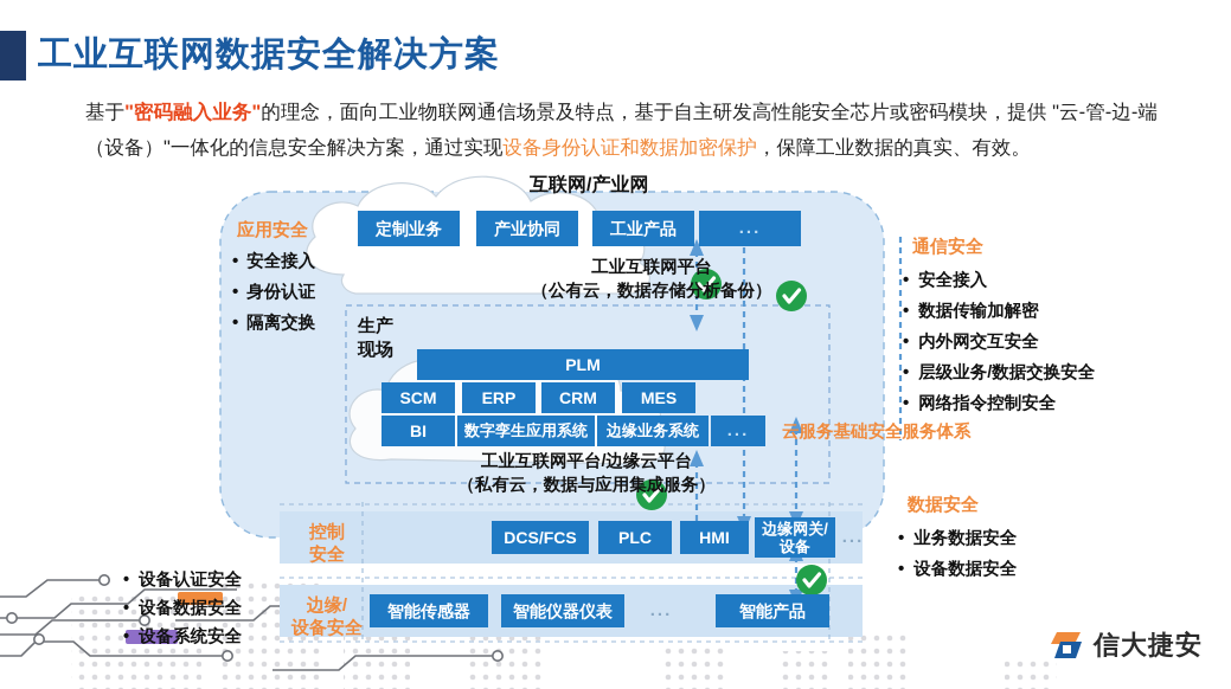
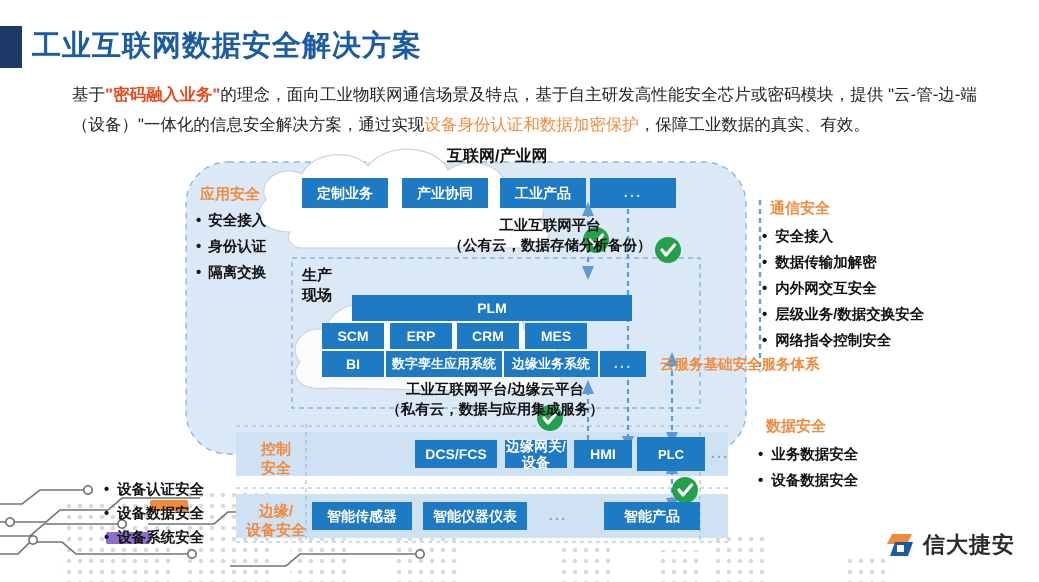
  工业互联网数据安全解决方案
  基于"密码融入业务"的理念，面向工业物联网通信场景及特点，基于自主研发高性能安全芯片或密码模块，提供 "云-管-边-端（设备）"一体化的信息安全解决方案，通过实现设备身份认证和数据加密保护，保障工业数据的真实、有效。
  互联网/产业网
  定制业务
  产业协同
  工业产品
  ...
  工业互联网平台
  （公有云，数据存储分析备份）
  应用安全
  安全接入
  身份认证
  隔离交换
  生产
  现场
  PLM
  SCM
  ERP
  CRM
  MES
  BI
  数字孪生应用系统
  边缘业务系统
  ...
  工业互联网平台/边缘云平台
  （私有云，数据与应用集成服务）
  云服务基础安全服务体系
  通信安全
  安全接入
  数据传输加解密
  内外网交互安全
  层级业务/数据交换安全
  网络指令控制安全
  数据安全
  业务数据安全
  设备数据安全
  控制
  安全
  DCS/FCS
- PLC
+ 边缘网关/设备
  HMI
- 边缘网关/设备
+ PLC
  ...
  边缘/
  设备安全
  智能传感器
  智能仪器仪表
  ...
  智能产品
  设备认证安全
  设备数据安全
  设备系统安全
  信大捷安
